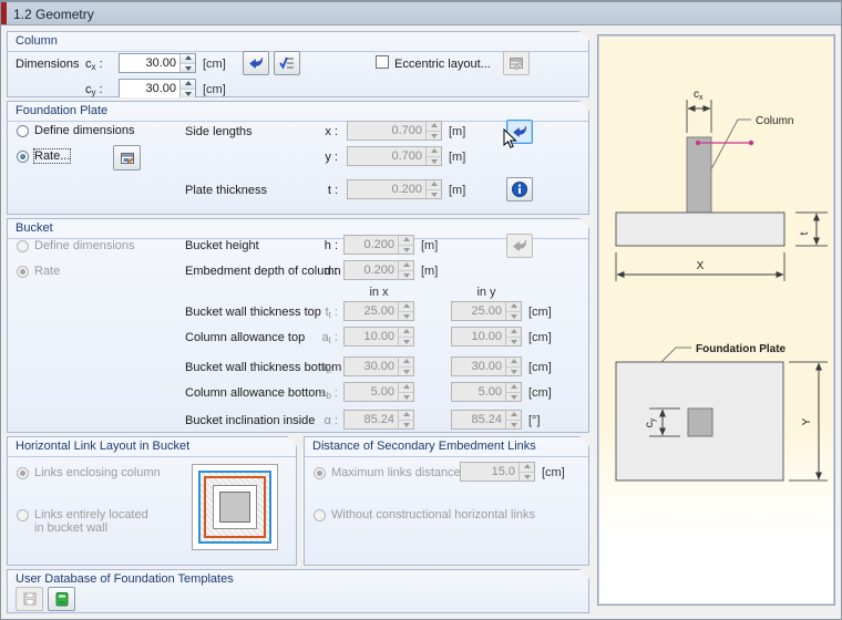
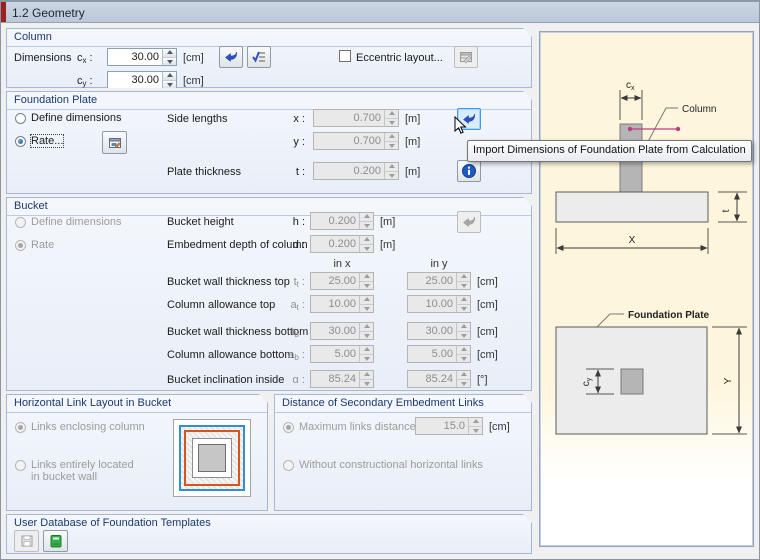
  1.2 Geometry
  Column
  Dimensions
  cx :
  30.00
  [cm]
  cy :
  30.00
  [cm]
  Eccentric layout...
  Foundation Plate
  Define dimensions
  Rate...
  Side lengths
  x :
  0.700
  [m]
  y :
  0.700
  [m]
  Plate thickness
  t :
  0.200
  [m]
  Bucket
  Define dimensions
  Rate
  Bucket height
  h :
  0.200
  [m]
  Embedment depth of column
  d :
  0.200
  [m]
  in x
  in y
  Bucket wall thickness top
  tt :
  25.00
  25.00
  [cm]
  Column allowance top
  at :
  10.00
  10.00
  [cm]
  Bucket wall thickness bottom
  tb :
  30.00
  30.00
  [cm]
  Column allowance bottom
  ab :
  5.00
  5.00
  [cm]
  Bucket inclination inside
  α :
  85.24
  85.24
  [°]
  Horizontal Link Layout in Bucket
  Links enclosing column
  Links entirely located
  in bucket wall
  Distance of Secondary Embedment Links
  Maximum links distance
  15.0
  [cm]
  Without constructional horizontal links
  User Database of Foundation Templates
  Column
  X
  Foundation Plate
+ Import Dimensions of Foundation Plate from Calculation
